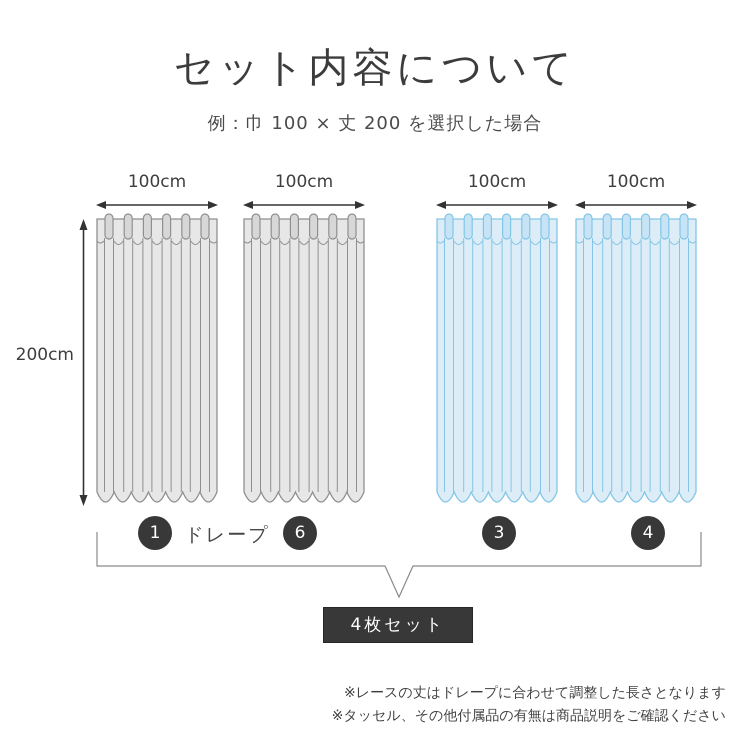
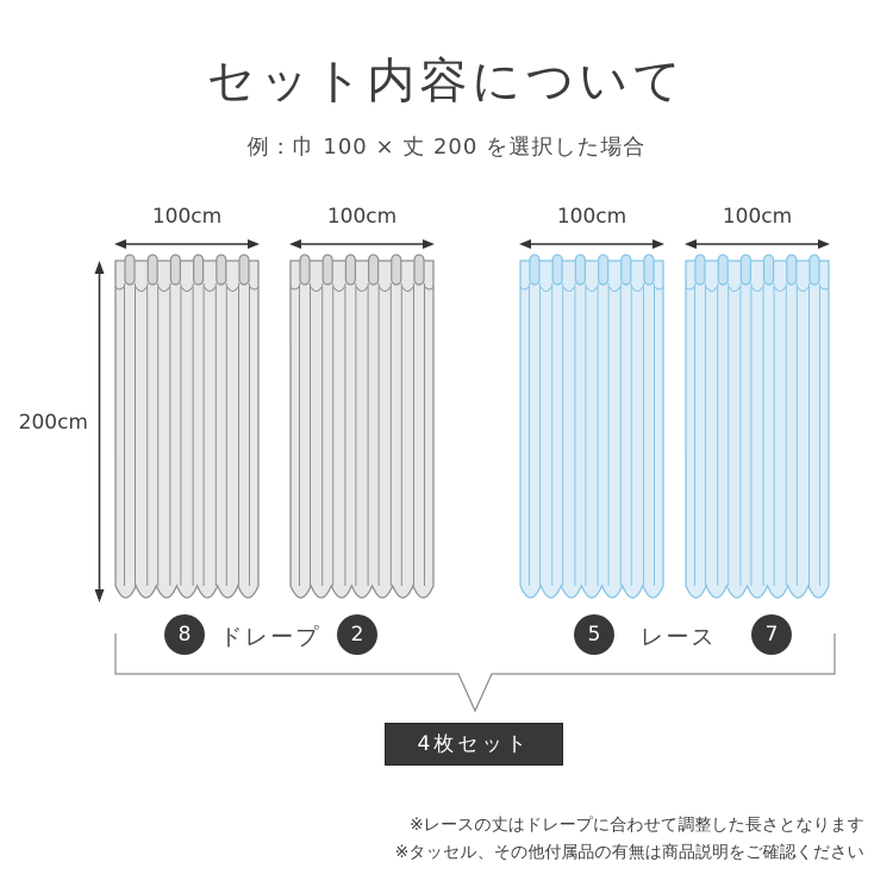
  セット内容について
  例：巾 100 × 丈 200 を選択した場合
  100cm
  100cm
  100cm
  100cm
  200cm
- 1
+ 8
- 6
+ 2
- 3
+ 5
- 4
+ 7
  ドレープ
+ レース
  4枚セット
  ※レースの丈はドレープに合わせて調整した長さとなります
  ※タッセル、その他付属品の有無は商品説明をご確認ください
